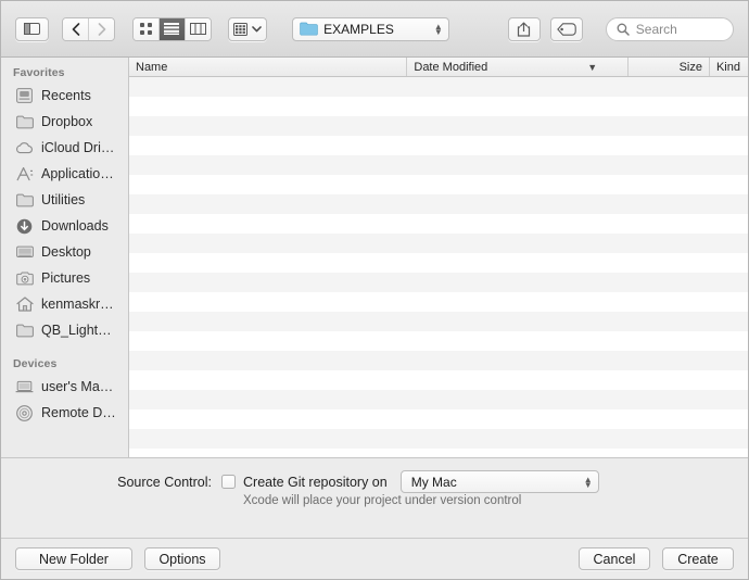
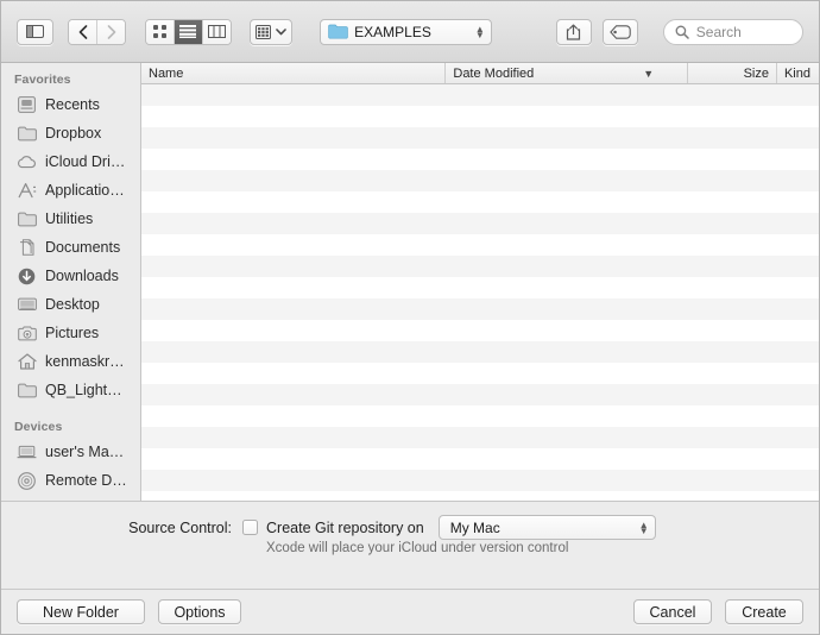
  EXAMPLES
  ▲
  ▼
  Search
  Favorites
  Recents
  Dropbox
  iCloud Dri…
  Applicatio…
  Utilities
+ Documents
  Downloads
  Desktop
  Pictures
  kenmaskr…
  QB_Light…
  Devices
  user's Ma…
  Remote D…
  Name
  Date Modified
  ▼
  Size
  Kind
  Source Control:
  Create Git repository on
  My Mac
  ▲
  ▼
- Xcode will place your project under version control
+ Xcode will place your iCloud under version control
  New Folder
  Options
  Cancel
  Create
